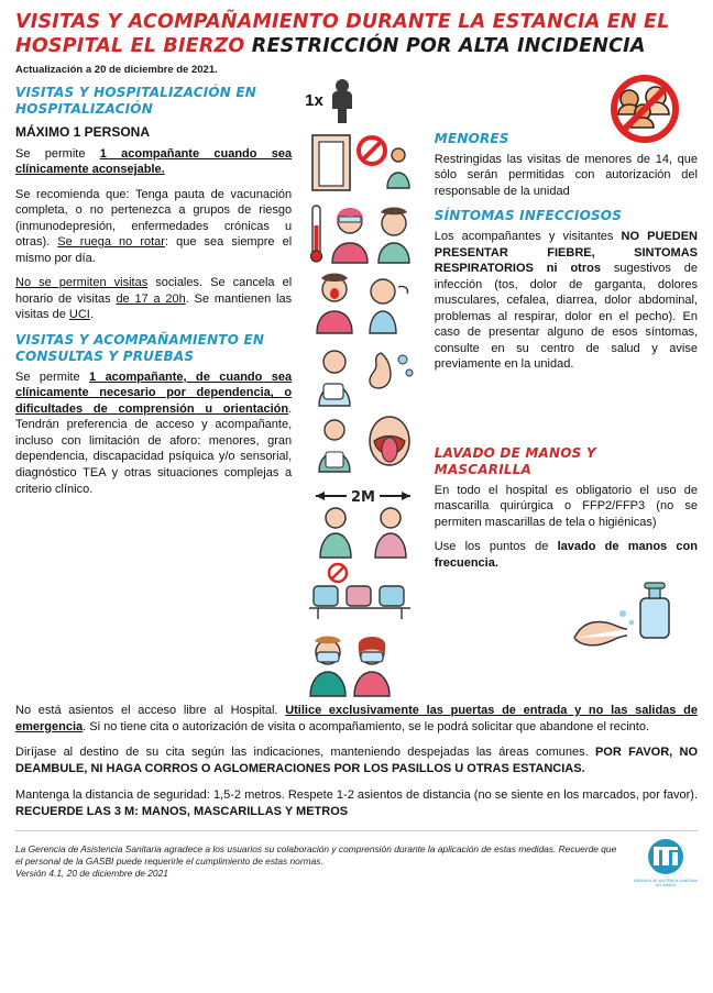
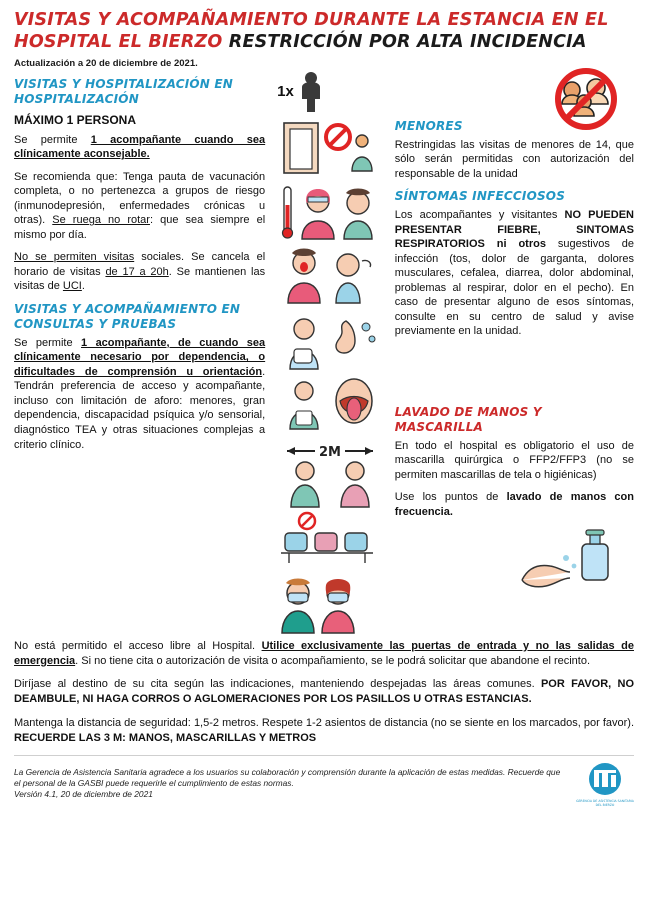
  VISITAS Y ACOMPAÑAMIENTO DURANTE LA ESTANCIA EN EL
  HOSPITAL EL BIERZO RESTRICCIÓN POR ALTA INCIDENCIA
  Actualización a 20 de diciembre de 2021.
  VISITAS Y HOSPITALIZACIÓN EN HOSPITALIZACIÓN
  MÁXIMO 1 PERSONA
  Se permite 1 acompañante cuando sea clínicamente aconsejable.
  Se recomienda que: Tenga pauta de vacunación completa, o no pertenezca a grupos de riesgo (inmunodepresión, enfermedades crónicas u otras). Se ruega no rotar: que sea siempre el mismo por día.
  No se permiten visitas sociales. Se cancela el horario de visitas de 17 a 20h. Se mantienen las visitas de UCI.
  VISITAS Y ACOMPAÑAMIENTO EN CONSULTAS Y PRUEBAS
  Se permite 1 acompañante, de cuando sea clínicamente necesario por dependencia, o dificultades de comprensión u orientación. Tendrán preferencia de acceso y acompañante, incluso con limitación de aforo: menores, gran dependencia, discapacidad psíquica y/o sensorial, diagnóstico TEA y otras situaciones complejas a criterio clínico.
  1x
  2M
  MENORES
  Restringidas las visitas de menores de 14, que sólo serán permitidas con autorización del responsable de la unidad
  SÍNTOMAS INFECCIOSOS
  Los acompañantes y visitantes NO PUEDEN PRESENTAR FIEBRE, SINTOMAS RESPIRATORIOS ni otros sugestivos de infección (tos, dolor de garganta, dolores musculares, cefalea, diarrea, dolor abdominal, problemas al respirar, dolor en el pecho). En caso de presentar alguno de esos síntomas, consulte en su centro de salud y avise previamente en la unidad.
  LAVADO DE MANOS Y MASCARILLA
  En todo el hospital es obligatorio el uso de mascarilla quirúrgica o FFP2/FFP3 (no se permiten mascarillas de tela o higiénicas)
  Use los puntos de lavado de manos con frecuencia.
- No está asientos el acceso libre al Hospital. Utilice exclusivamente las puertas de entrada y no las salidas de emergencia. Si no tiene cita o autorización de visita o acompañamiento, se le podrá solicitar que abandone el recinto.
+ No está permitido el acceso libre al Hospital. Utilice exclusivamente las puertas de entrada y no las salidas de emergencia. Si no tiene cita o autorización de visita o acompañamiento, se le podrá solicitar que abandone el recinto.
  Diríjase al destino de su cita según las indicaciones, manteniendo despejadas las áreas comunes. POR FAVOR, NO DEAMBULE, NI HAGA CORROS O AGLOMERACIONES POR LOS PASILLOS U OTRAS ESTANCIAS.
  Mantenga la distancia de seguridad: 1,5-2 metros. Respete 1-2 asientos de distancia (no se siente en los marcados, por favor). RECUERDE LAS 3 M: MANOS, MASCARILLAS Y METROS
  La Gerencia de Asistencia Sanitaria agradece a los usuarios su colaboración y comprensión durante la aplicación de estas medidas. Recuerde que el personal de la GASBI puede requerirle el cumplimiento de estas normas.
  Versión 4.1, 20 de diciembre de 2021
